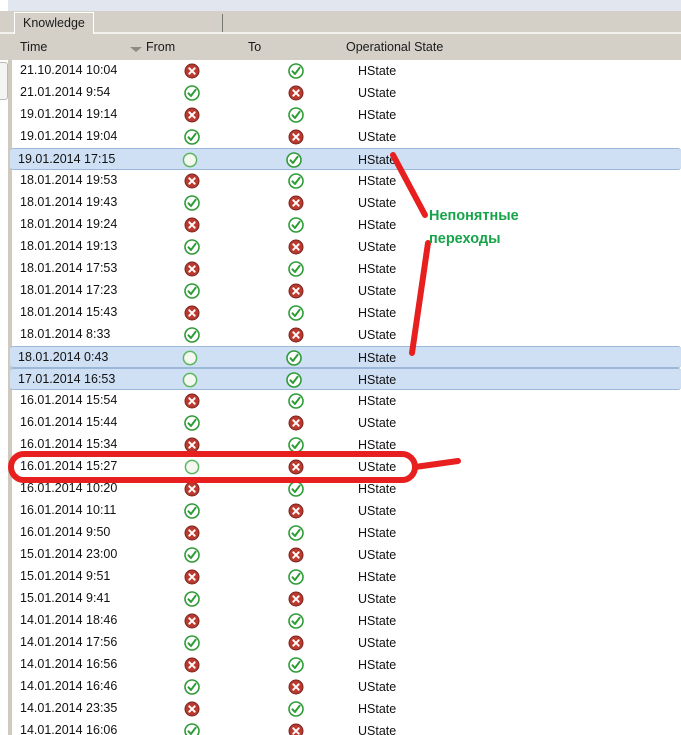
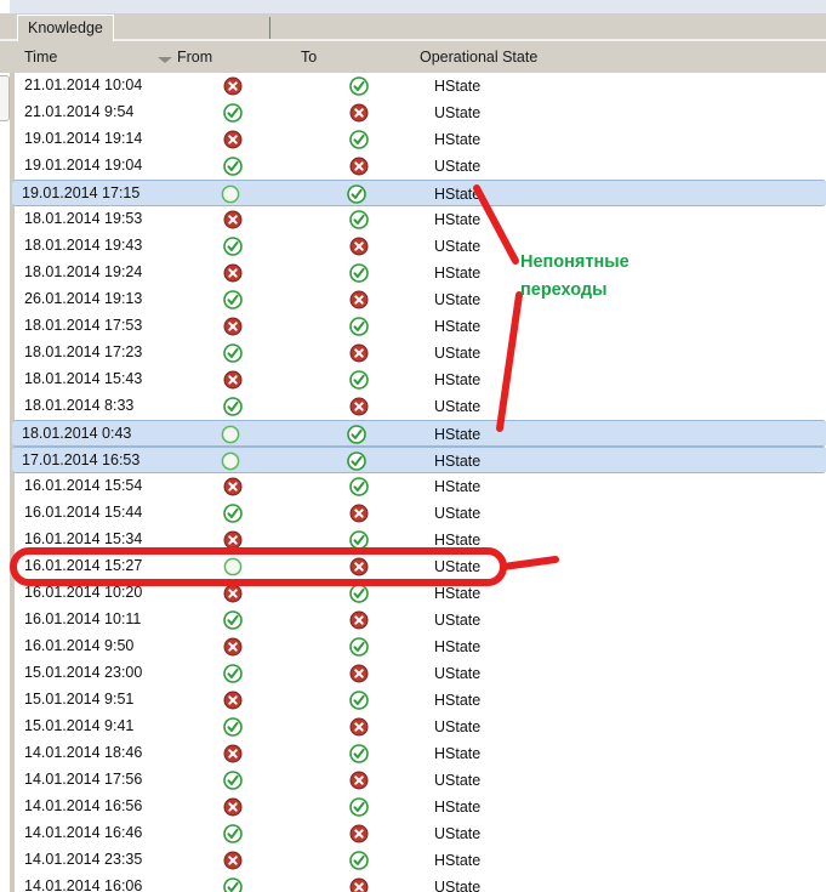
  Knowledge
  Time
  From
  To
  Operational State
- 21.10.2014 10:04
+ 21.01.2014 10:04
  HState
  21.01.2014 9:54
  UState
  19.01.2014 19:14
  HState
  19.01.2014 19:04
  UState
  19.01.2014 17:15
  HStat
  18.01.2014 19:53
  HState
  18.01.2014 19:43
  UState
  18.01.2014 19:24
  HState
- 18.01.2014 19:13
+ 26.01.2014 19:13
  UState
  18.01.2014 17:53
  HState
  18.01.2014 17:23
  UState
  18.01.2014 15:43
  HState
  18.01.2014 8:33
  UState
  18.01.2014 0:43
  HState
  17.01.2014 16:53
  HState
  16.01.2014 15:54
  HState
  16.01.2014 15:44
  UState
  16.01.2014 15:34
  HState
  16.01.2014 15:27
  UState
  16.01.2014 10:20
  HState
  16.01.2014 10:11
  UState
  16.01.2014 9:50
  HState
  15.01.2014 23:00
  UState
  15.01.2014 9:51
  HState
  15.01.2014 9:41
  UState
  14.01.2014 18:46
  HState
  14.01.2014 17:56
  UState
  14.01.2014 16:56
  HState
  14.01.2014 16:46
  UState
  14.01.2014 23:35
  HState
  14.01.2014 16:06
  UState
  Непонятные
  переходы
